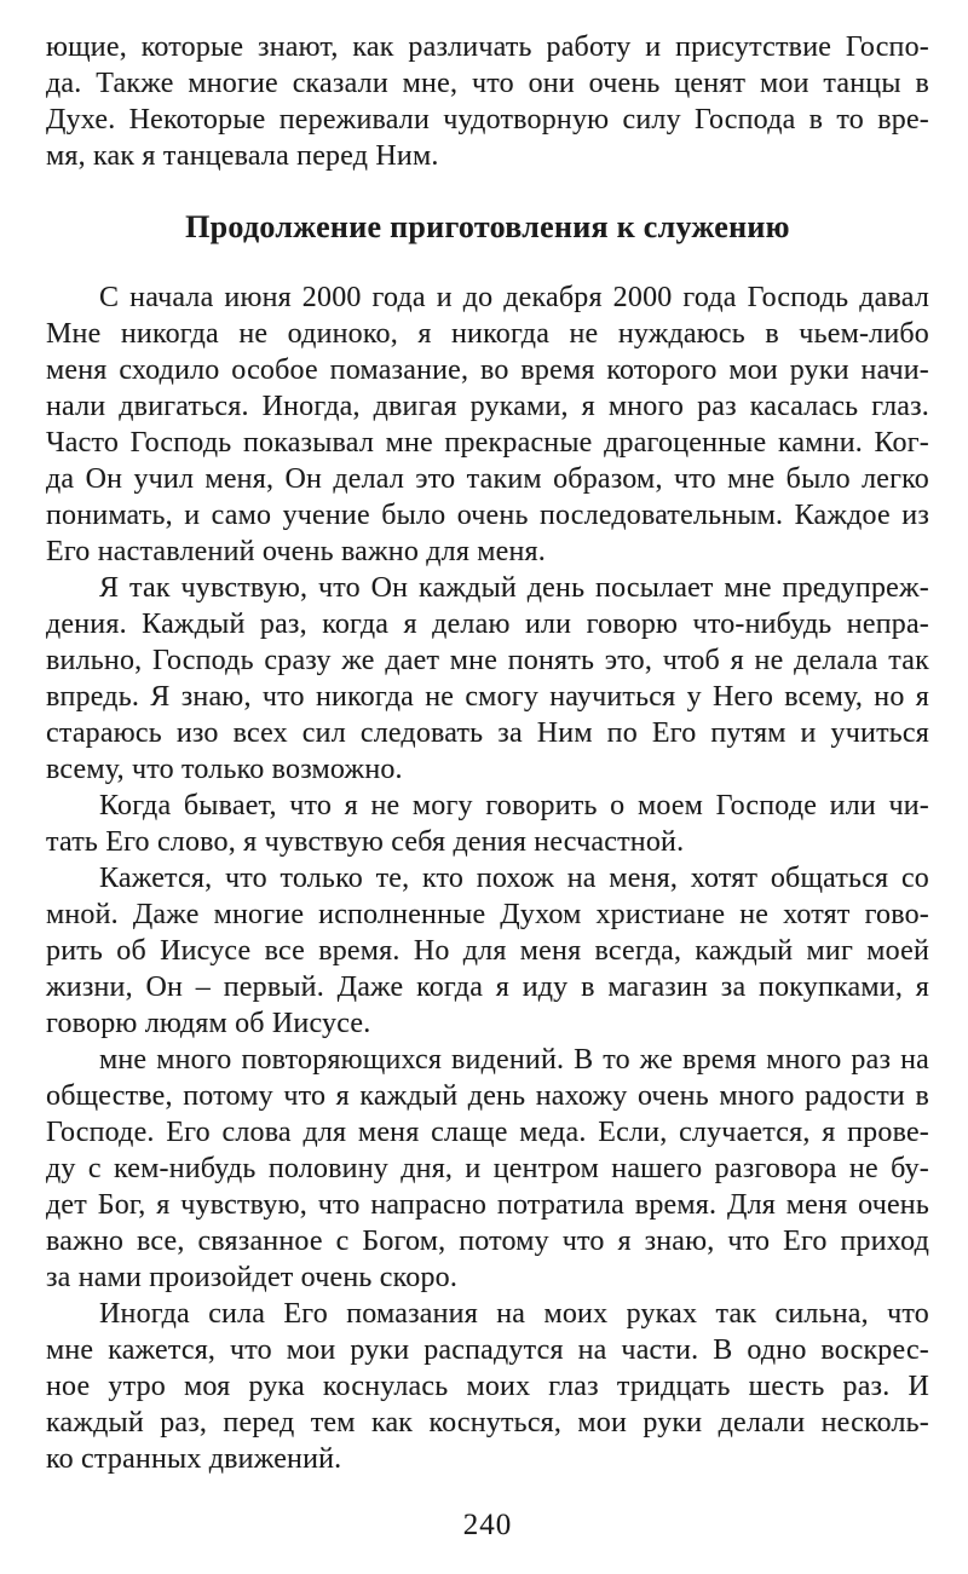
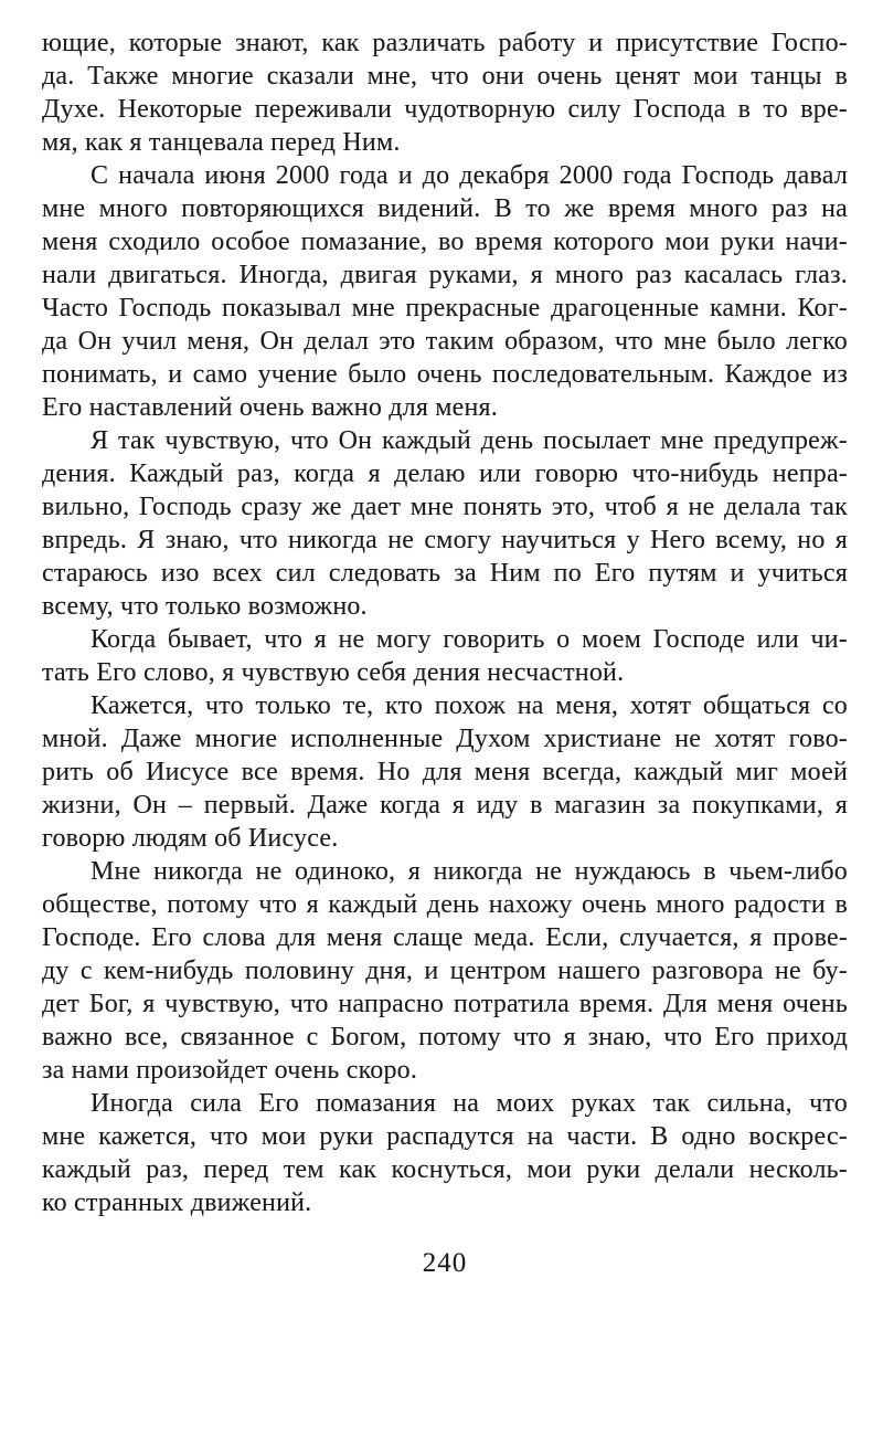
  ющие, которые знают, как различать работу и присутствие Госпо-
  да. Также многие сказали мне, что они очень ценят мои танцы в
  Духе. Некоторые переживали чудотворную силу Господа в то вре-
  мя, как я танцевала перед Ним.
- Продолжение приготовления к служению
  С начала июня 2000 года и до декабря 2000 года Господь давал
- Мне никогда не одиноко, я никогда не нуждаюсь в чьем-либо
+ мне много повторяющихся видений. В то же время много раз на
  меня сходило особое помазание, во время которого мои руки начи-
  нали двигаться. Иногда, двигая руками, я много раз касалась глаз.
  Часто Господь показывал мне прекрасные драгоценные камни. Ког-
  да Он учил меня, Он делал это таким образом, что мне было легко
  понимать, и само учение было очень последовательным. Каждое из
  Его наставлений очень важно для меня.
  Я так чувствую, что Он каждый день посылает мне предупреж-
  дения. Каждый раз, когда я делаю или говорю что-нибудь непра-
  вильно, Господь сразу же дает мне понять это, чтоб я не делала так
  впредь. Я знаю, что никогда не смогу научиться у Него всему, но я
  стараюсь изо всех сил следовать за Ним по Его путям и учиться
  всему, что только возможно.
  Когда бывает, что я не могу говорить о моем Господе или чи-
  тать Его слово, я чувствую себя дения несчастной.
  Кажется, что только те, кто похож на меня, хотят общаться со
  мной. Даже многие исполненные Духом христиане не хотят гово-
  рить об Иисусе все время. Но для меня всегда, каждый миг моей
  жизни, Он – первый. Даже когда я иду в магазин за покупками, я
  говорю людям об Иисусе.
- мне много повторяющихся видений. В то же время много раз на
+ Мне никогда не одиноко, я никогда не нуждаюсь в чьем-либо
  обществе, потому что я каждый день нахожу очень много радости в
  Господе. Его слова для меня слаще меда. Если, случается, я прове-
  ду с кем-нибудь половину дня, и центром нашего разговора не бу-
  дет Бог, я чувствую, что напрасно потратила время. Для меня очень
  важно все, связанное с Богом, потому что я знаю, что Его приход
  за нами произойдет очень скоро.
  Иногда сила Его помазания на моих руках так сильна, что
  мне кажется, что мои руки распадутся на части. В одно воскрес-
- ное утро моя рука коснулась моих глаз тридцать шесть раз. И
  каждый раз, перед тем как коснуться, мои руки делали несколь-
  ко странных движений.
  240
